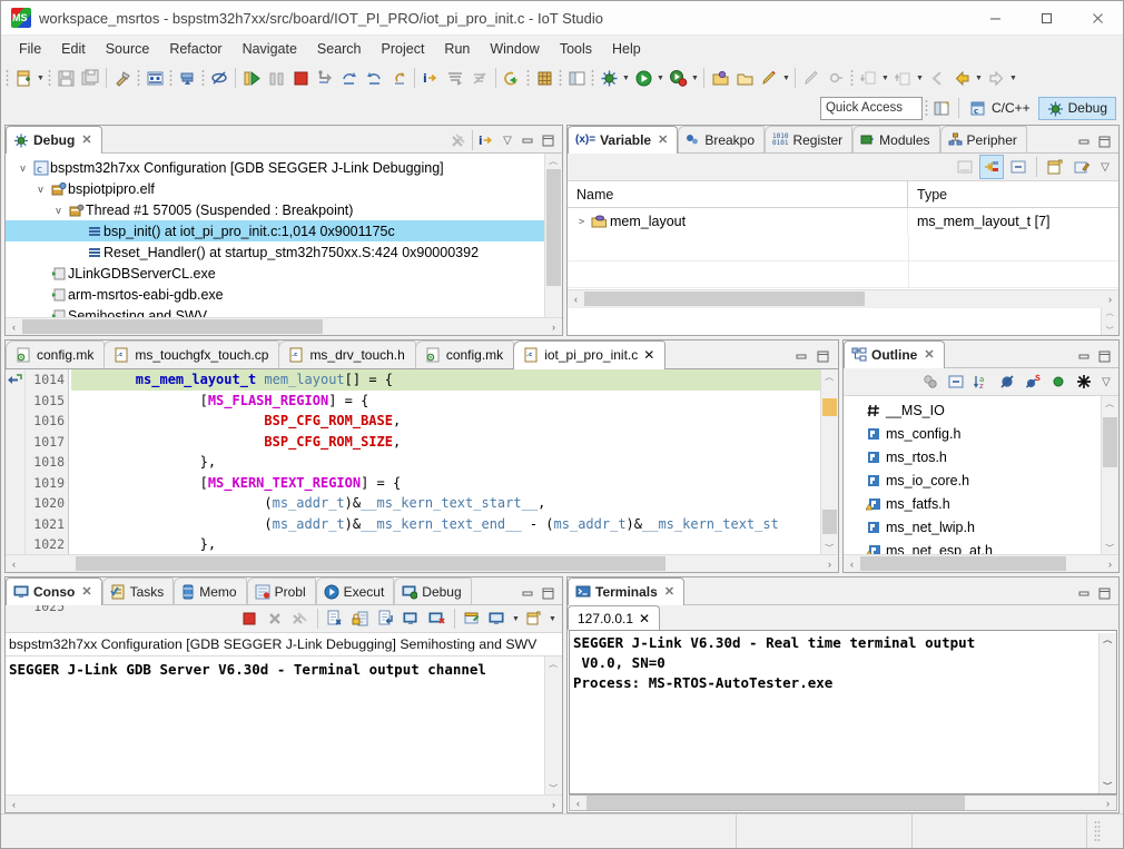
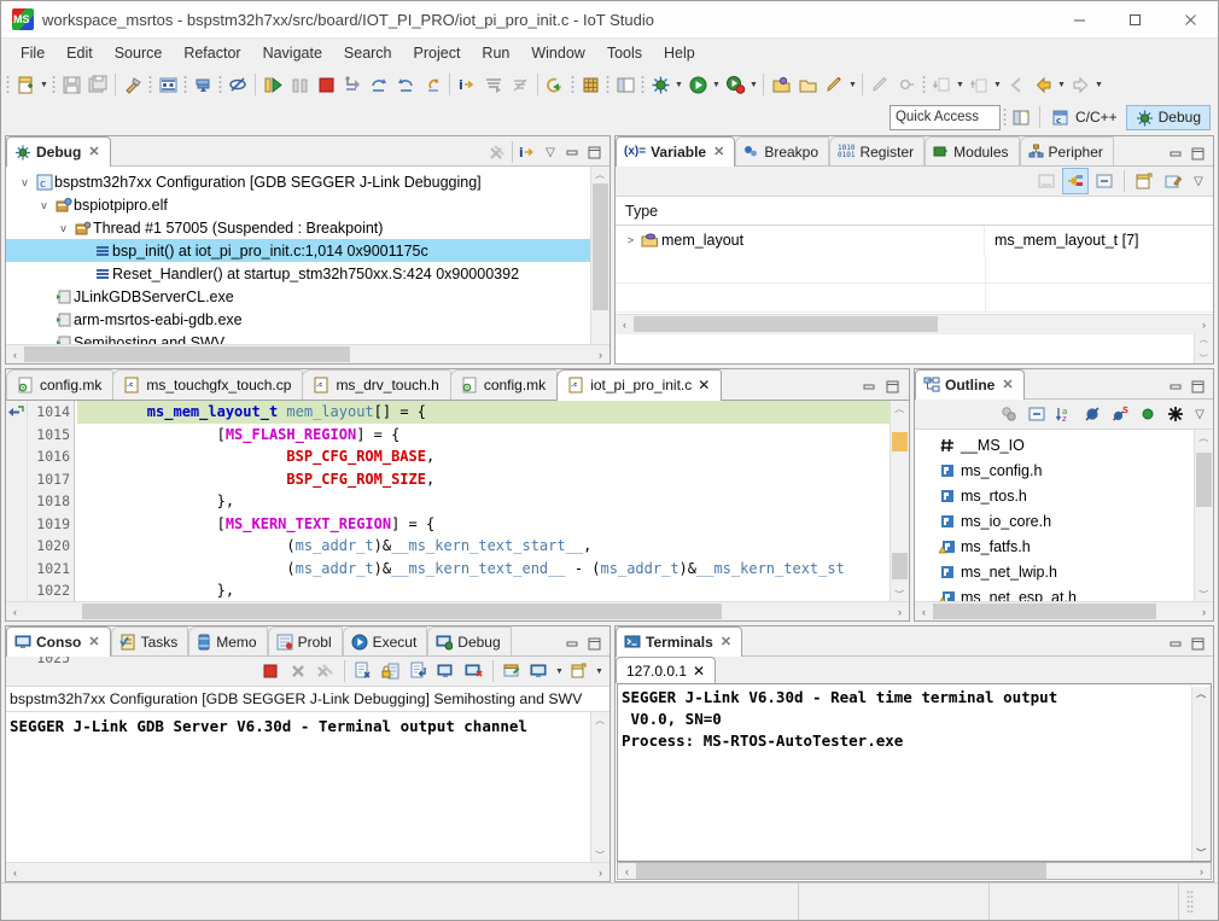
  workspace_msrtos - bspstm32h7xx/src/board/IOT_PI_PRO/iot_pi_pro_init.c - IoT Studio
  File
  Edit
  Source
  Refactor
  Navigate
  Search
  Project
  Run
  Window
  Tools
  Help
  i
  Quick Access
  c
  C/C++
  Debug
  Debug
  ✕
  i
  ▽
  v
  c
  bspstm32h7xx Configuration [GDB SEGGER J-Link Debugging]
  v
  bspiotpipro.elf
  v
  Thread #1 57005 (Suspended : Breakpoint)
  bsp_init() at iot_pi_pro_init.c:1,014 0x9001175c
  Reset_Handler() at startup_stm32h750xx.S:424 0x90000392
  JLinkGDBServerCL.exe
  arm-msrtos-eabi-gdb.exe
  Semihosting and SWV
  ︿
  ‹
  ›
  (x)=
  Variable
  ✕
  Breakpo
  Register
  Modules
  Peripher
  ▽
- Name
  Type
  >
  mem_layout
  ms_mem_layout_t [7]
  ‹
  ›
  ︿
  ﹀
  config.mk
  ms_touchgfx_touch.cp
  ms_drv_touch.h
  config.mk
  iot_pi_pro_init.c
  ✕
  1014
  1015
  1016
  1017
  1018
  1019
  1020
  1021
  1022
  1025
  ms_mem_layout_t mem_layout[] = {
  [MS_FLASH_REGION] = {
  BSP_CFG_ROM_BASE,
  BSP_CFG_ROM_SIZE,
  },
  [MS_KERN_TEXT_REGION] = {
  (ms_addr_t)&__ms_kern_text_start__,
  (ms_addr_t)&__ms_kern_text_end__ - (ms_addr_t)&__ms_kern_text_st
  },
  ︿
  ﹀
  ‹
  ›
  Outline
  ✕
  a
  z
  S
  ▽
  __MS_IO
  ms_config.h
  ms_rtos.h
  ms_io_core.h
  ms_fatfs.h
  ms_net_lwip.h
  ms_net_esp_at.h
  ︿
  ﹀
  ‹
  ›
  Conso
  ✕
  Tasks
  Memo
  Probl
  Execut
  Debug
  bspstm32h7xx Configuration [GDB SEGGER J-Link Debugging] Semihosting and SWV
  SEGGER J-Link GDB Server V6.30d - Terminal output channel
  ︿
  ﹀
  ‹
  ›
  Terminals
  ✕
  127.0.0.1
  ✕
  SEGGER J-Link V6.30d - Real time terminal output
  V0.0, SN=0
  Process: MS-RTOS-AutoTester.exe
  ︿
  ﹀
  ‹
  ›
